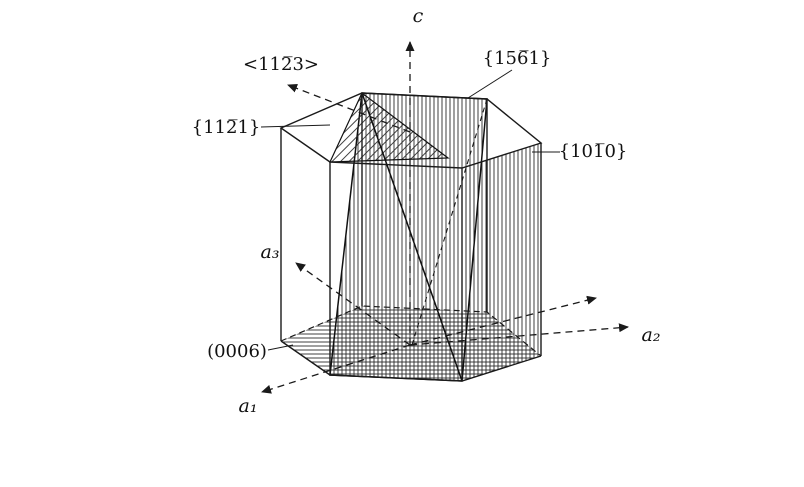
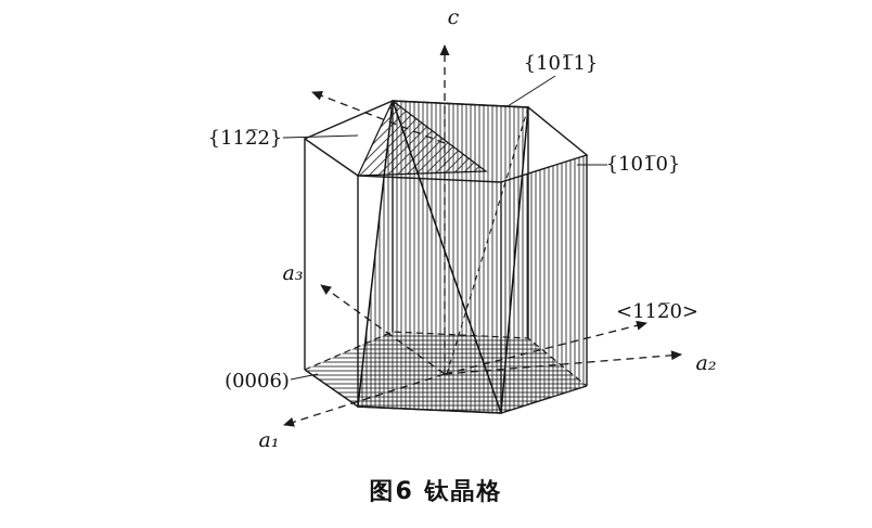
  c
- <112̅3>
- {156̅1}
+ {101̅1}
- {112̅1}
+ {112̅2}
  {101̅0}
+ <112̅0>
  a₃
  a₂
  (0006)
  a₁
+ 图6 钛晶格
